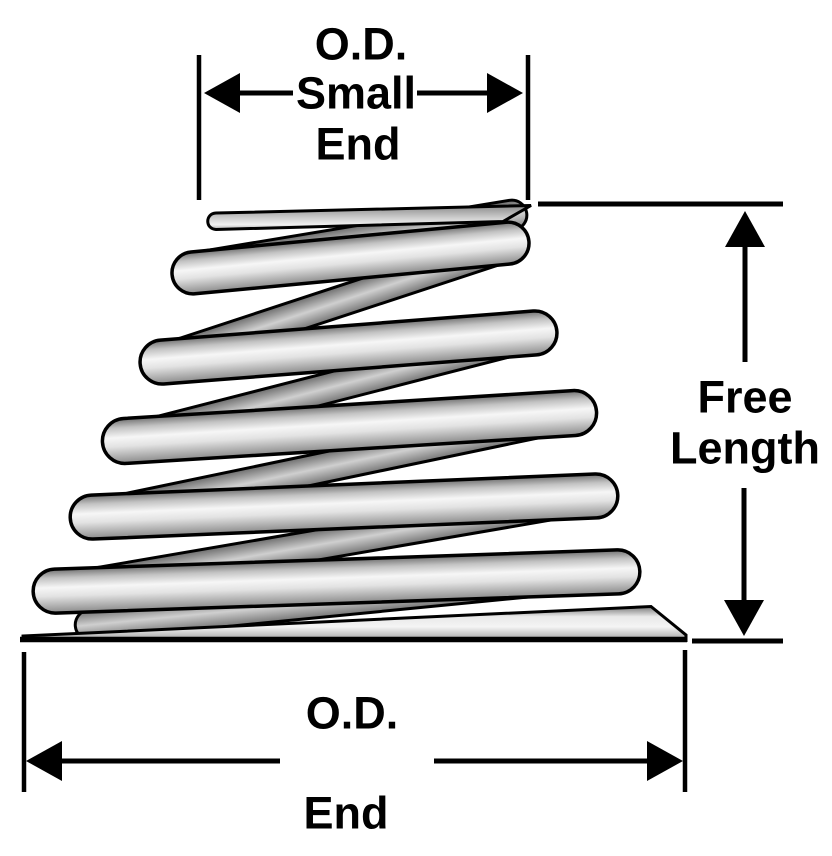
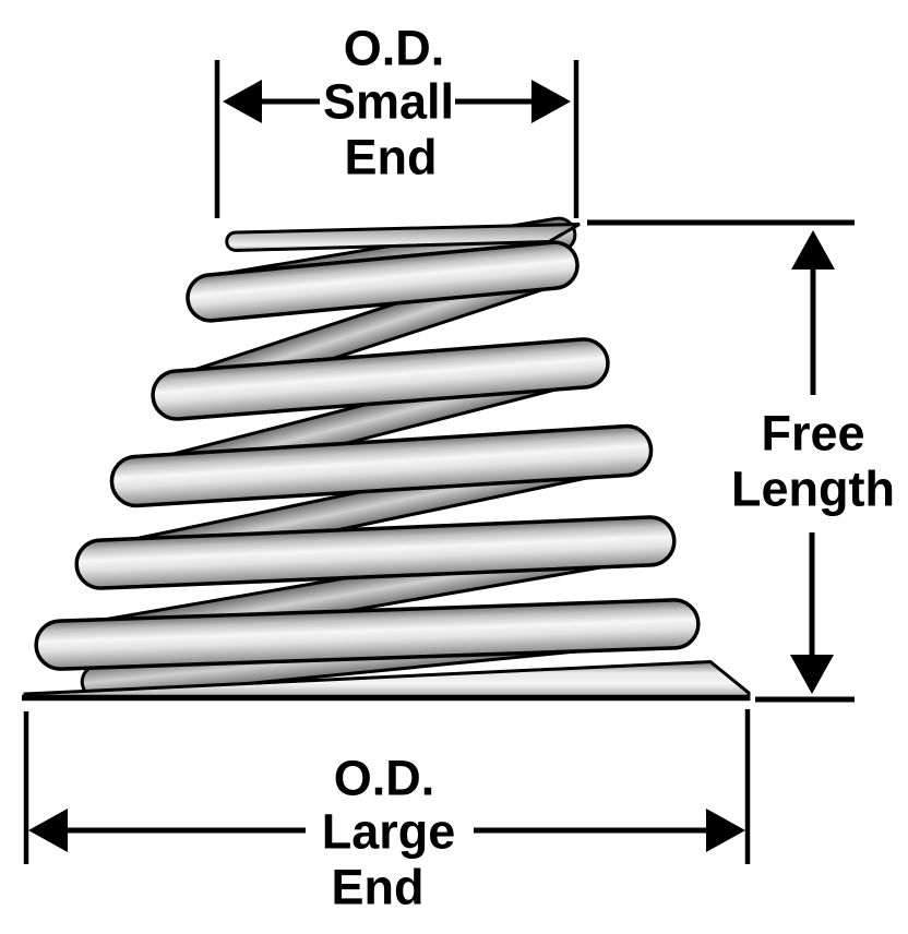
  O.D.
  Small
  End
  Free
  Length
  O.D.
+ Large
  End
